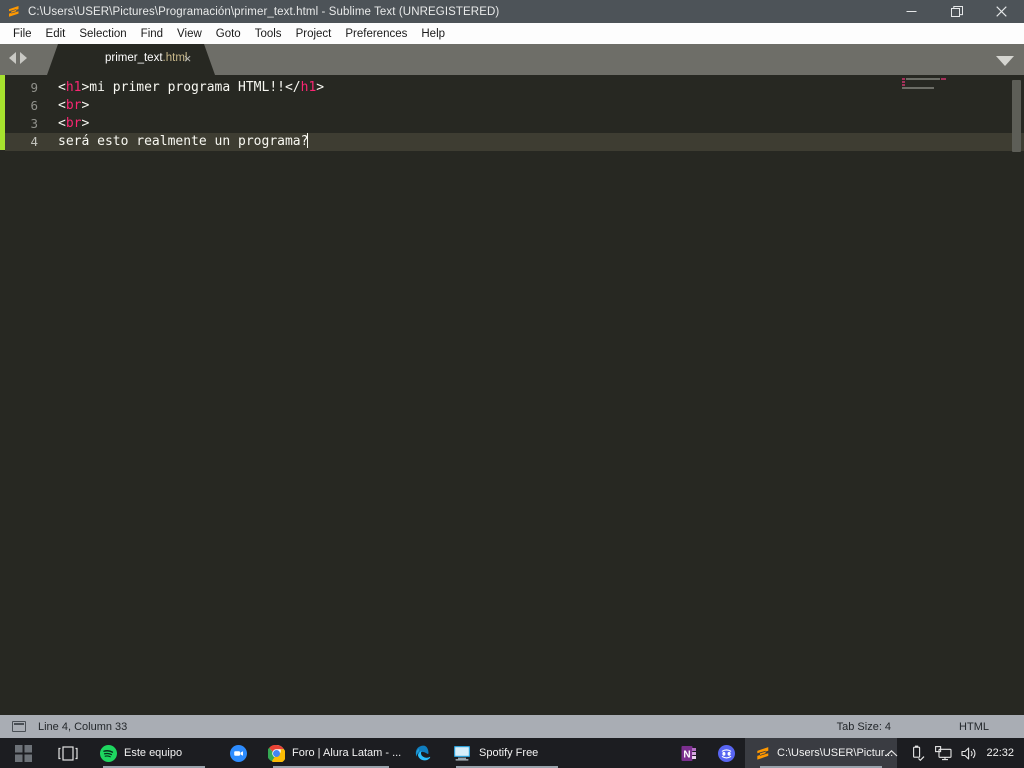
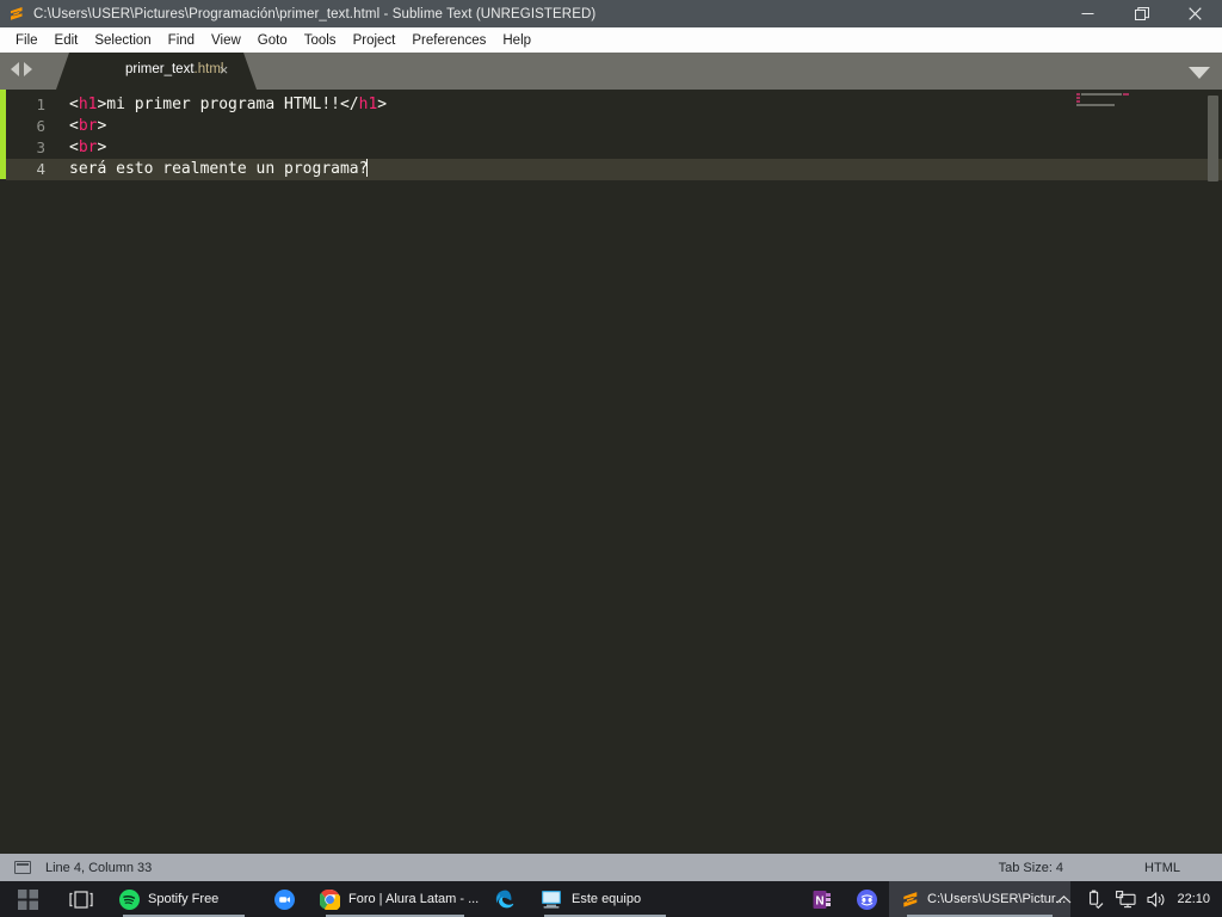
  C:\Users\USER\Pictures\Programación\primer_text.html - Sublime Text (UNREGISTERED)
  File
  Edit
  Selection
  Find
  View
  Goto
  Tools
  Project
  Preferences
  Help
  primer_text.html
  ×
- 9
+ 1
  <h1>mi primer programa HTML!!</h1>
  6
  <br>
  3
  <br>
  4
  será esto realmente un programa?
  Line 4, Column 33
  Tab Size: 4
  HTML
- Este equipo
+ Spotify Free
  Foro | Alura Latam - ...
- Spotify Free
+ Este equipo
  N
  C:\Users\USER\Pictur..
- 22:32
+ 22:10
